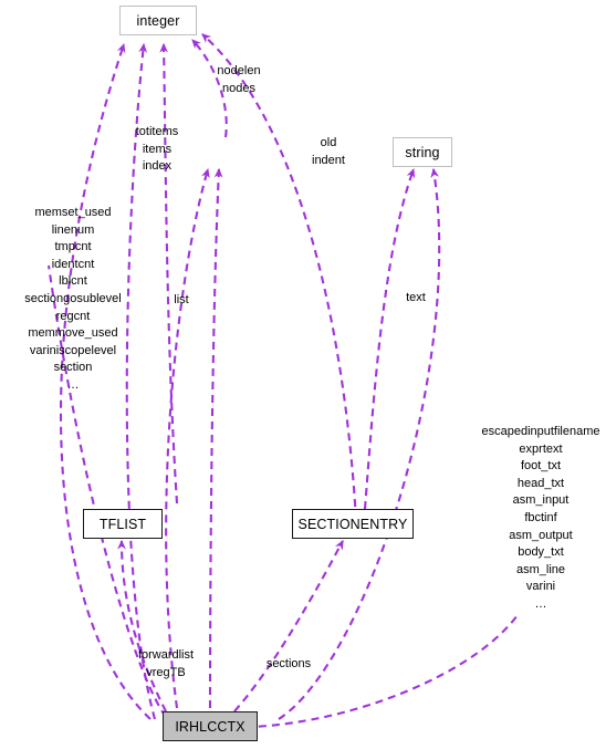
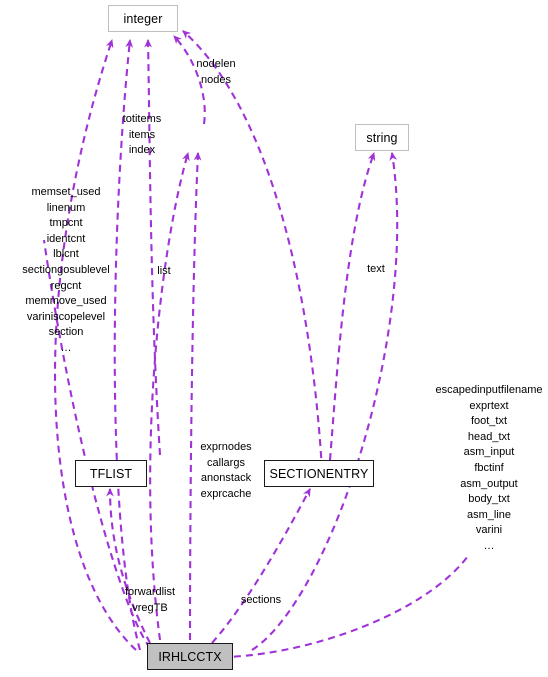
  integer
  string
  TFLIST
  SECTIONENTRY
  IRHLCCTX
  nodelen
  nodes
  totitems
  items
  index
- old
- indent
  memset_used
  linenum
  tmpcnt
  identcnt
  lblcnt
  sectiongosublevel
  regcnt
  memmove_used
  variniscopelevel
  section
  …
  list
  text
+ exprnodes
+ callargs
+ anonstack
+ exprcache
  escapedinputfilename
  exprtext
  foot_txt
  head_txt
  asm_input
  fbctinf
  asm_output
  body_txt
  asm_line
  varini
  …
  forwardlist
  vregTB
  sections
